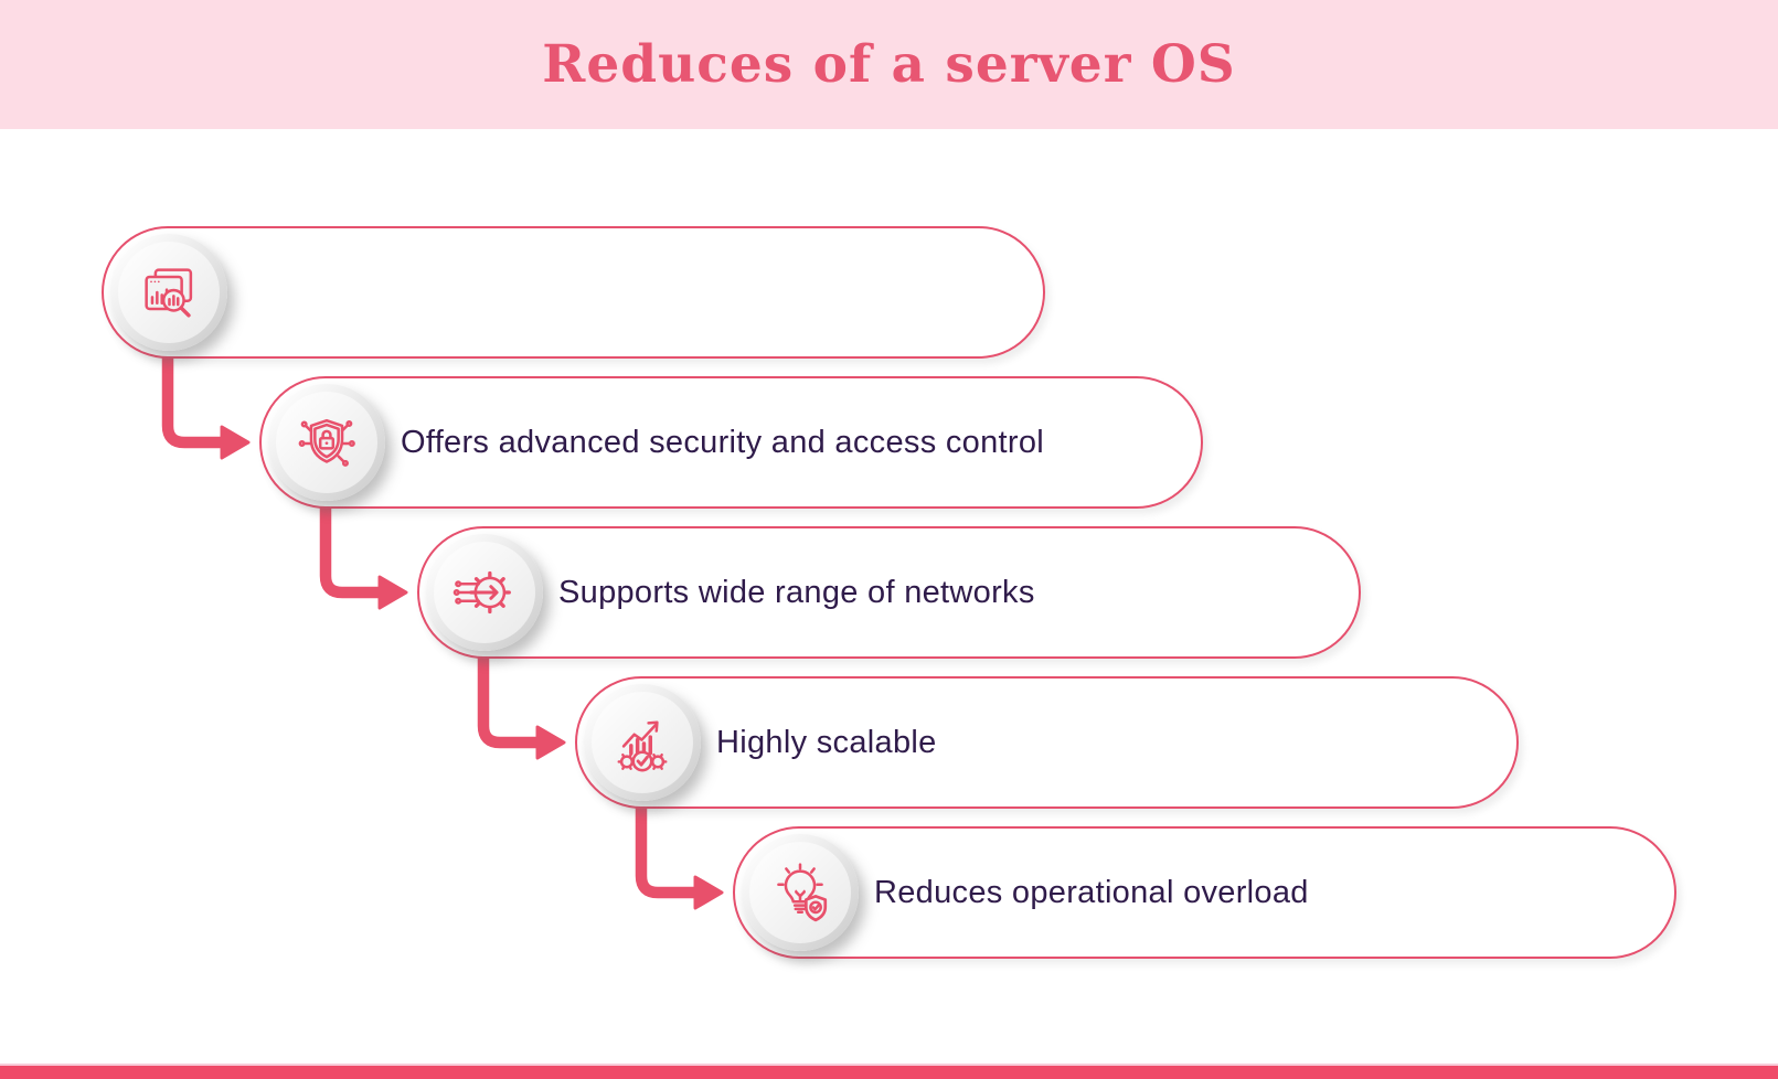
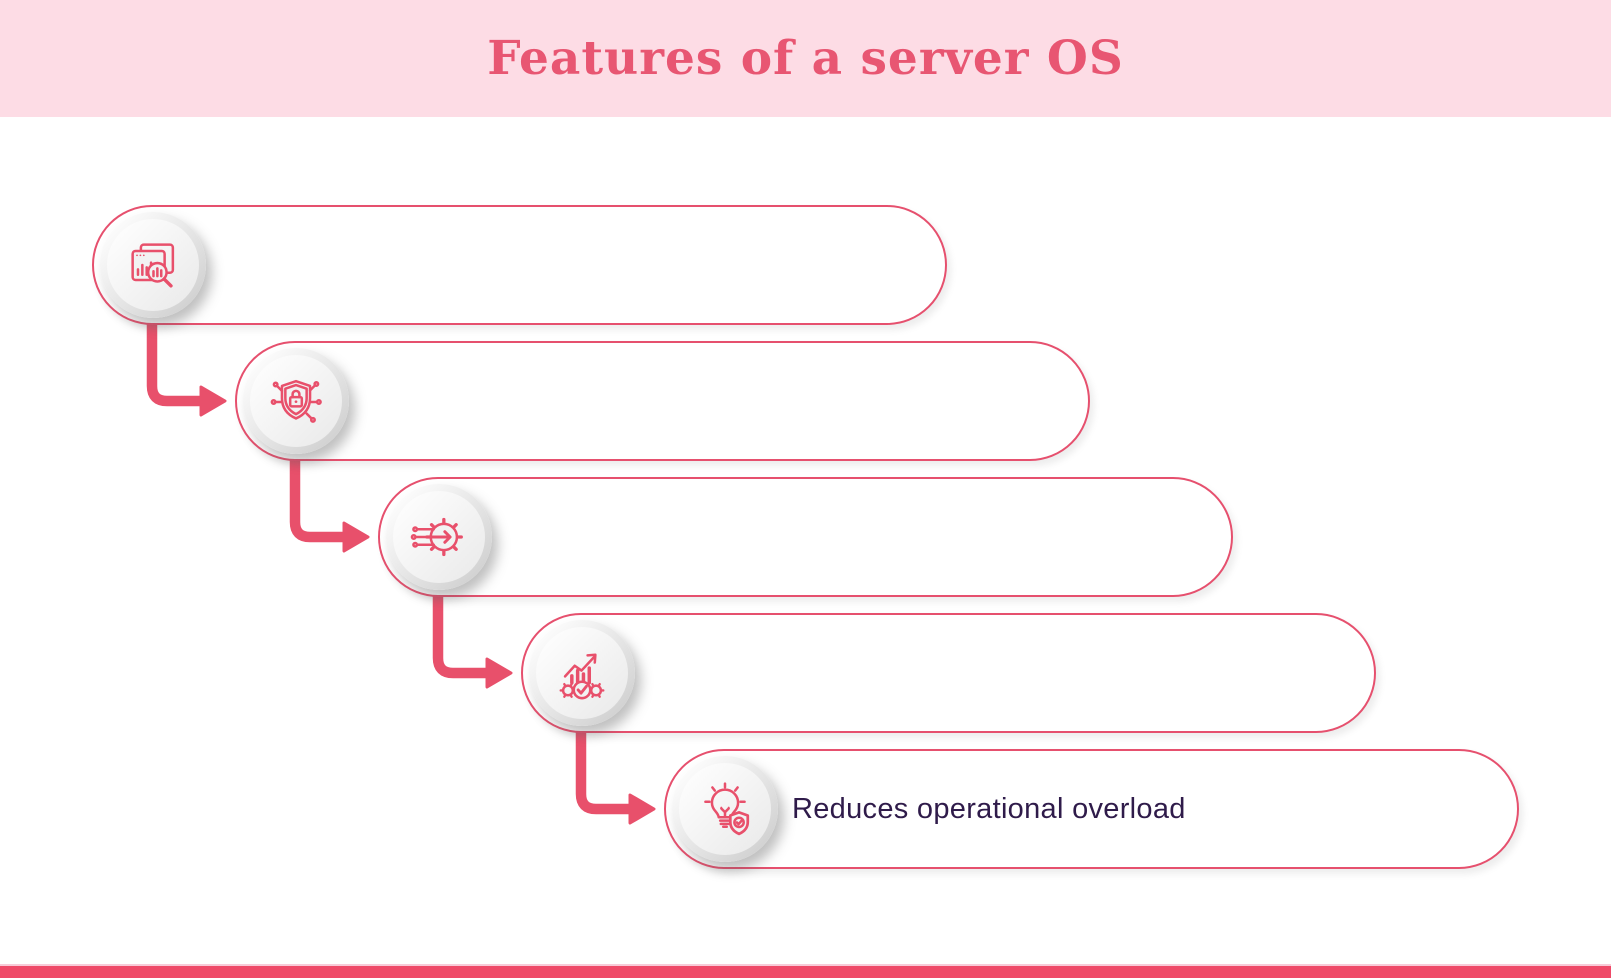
- Reduces of a server OS
+ Features of a server OS
- Offers advanced security and access control
- Supports wide range of networks
- Highly scalable
  Reduces operational overload
